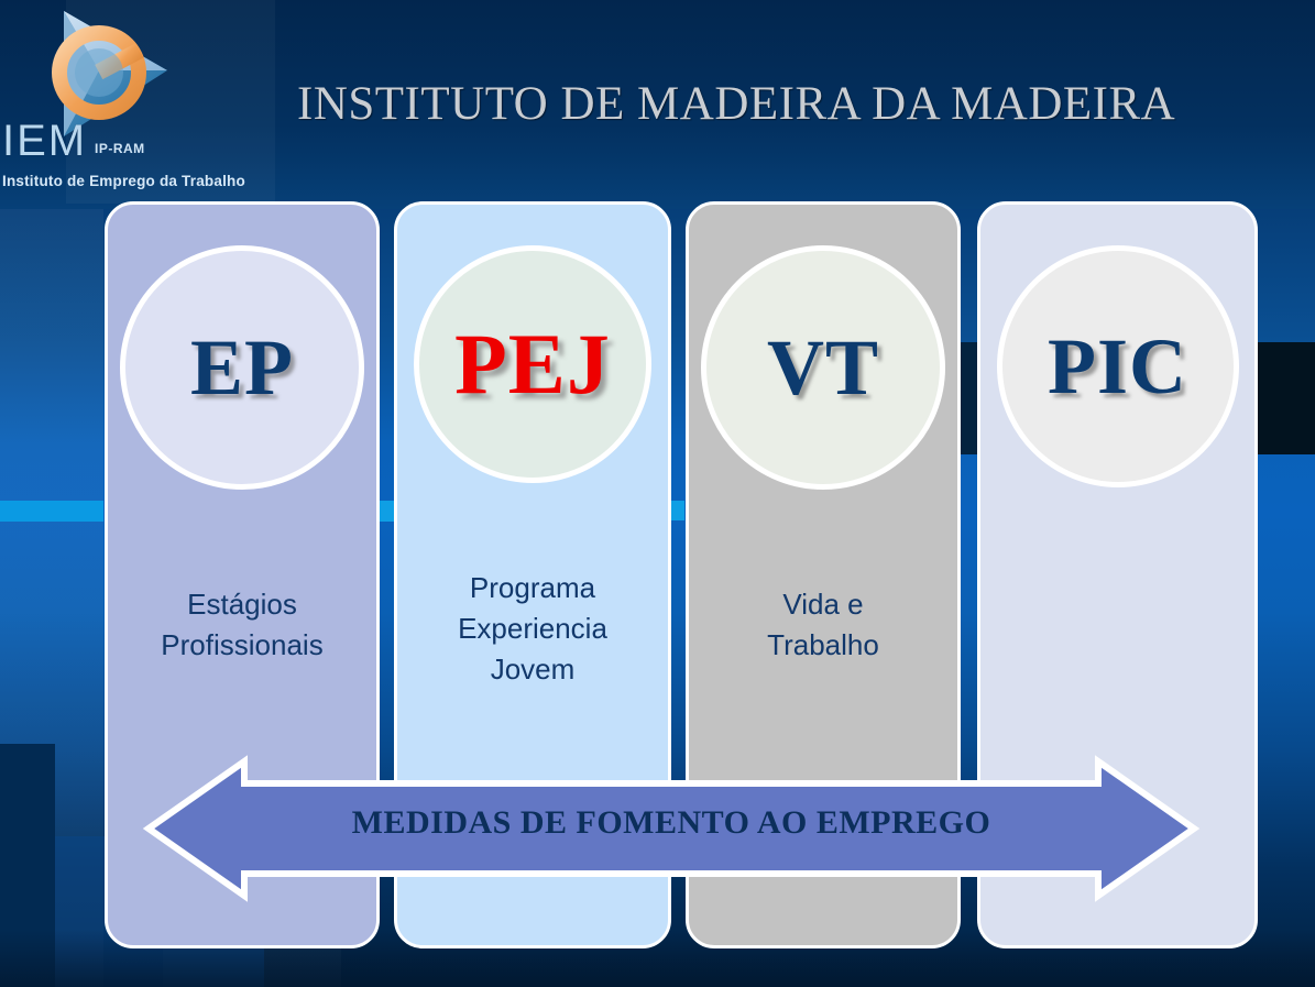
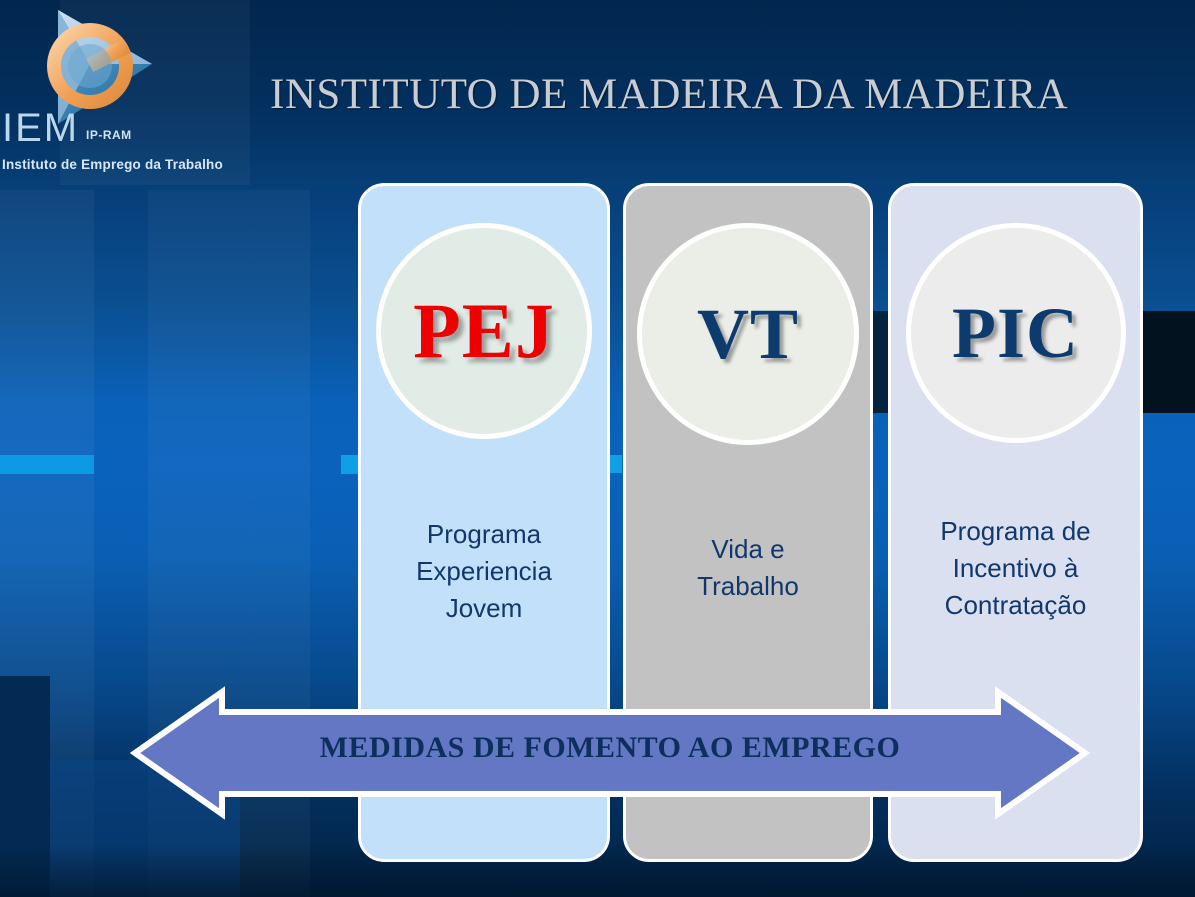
  IEM
  IP-RAM
  Instituto de Emprego da Trabalho
  INSTITUTO DE MADEIRA DA MADEIRA
- EP
- Estágios
- Profissionais
  PEJ
  Programa
  Experiencia
  Jovem
  VT
  Vida e
  Trabalho
  PIC
+ Programa de
+ Incentivo à
+ Contratação
  MEDIDAS DE FOMENTO AO EMPREGO
